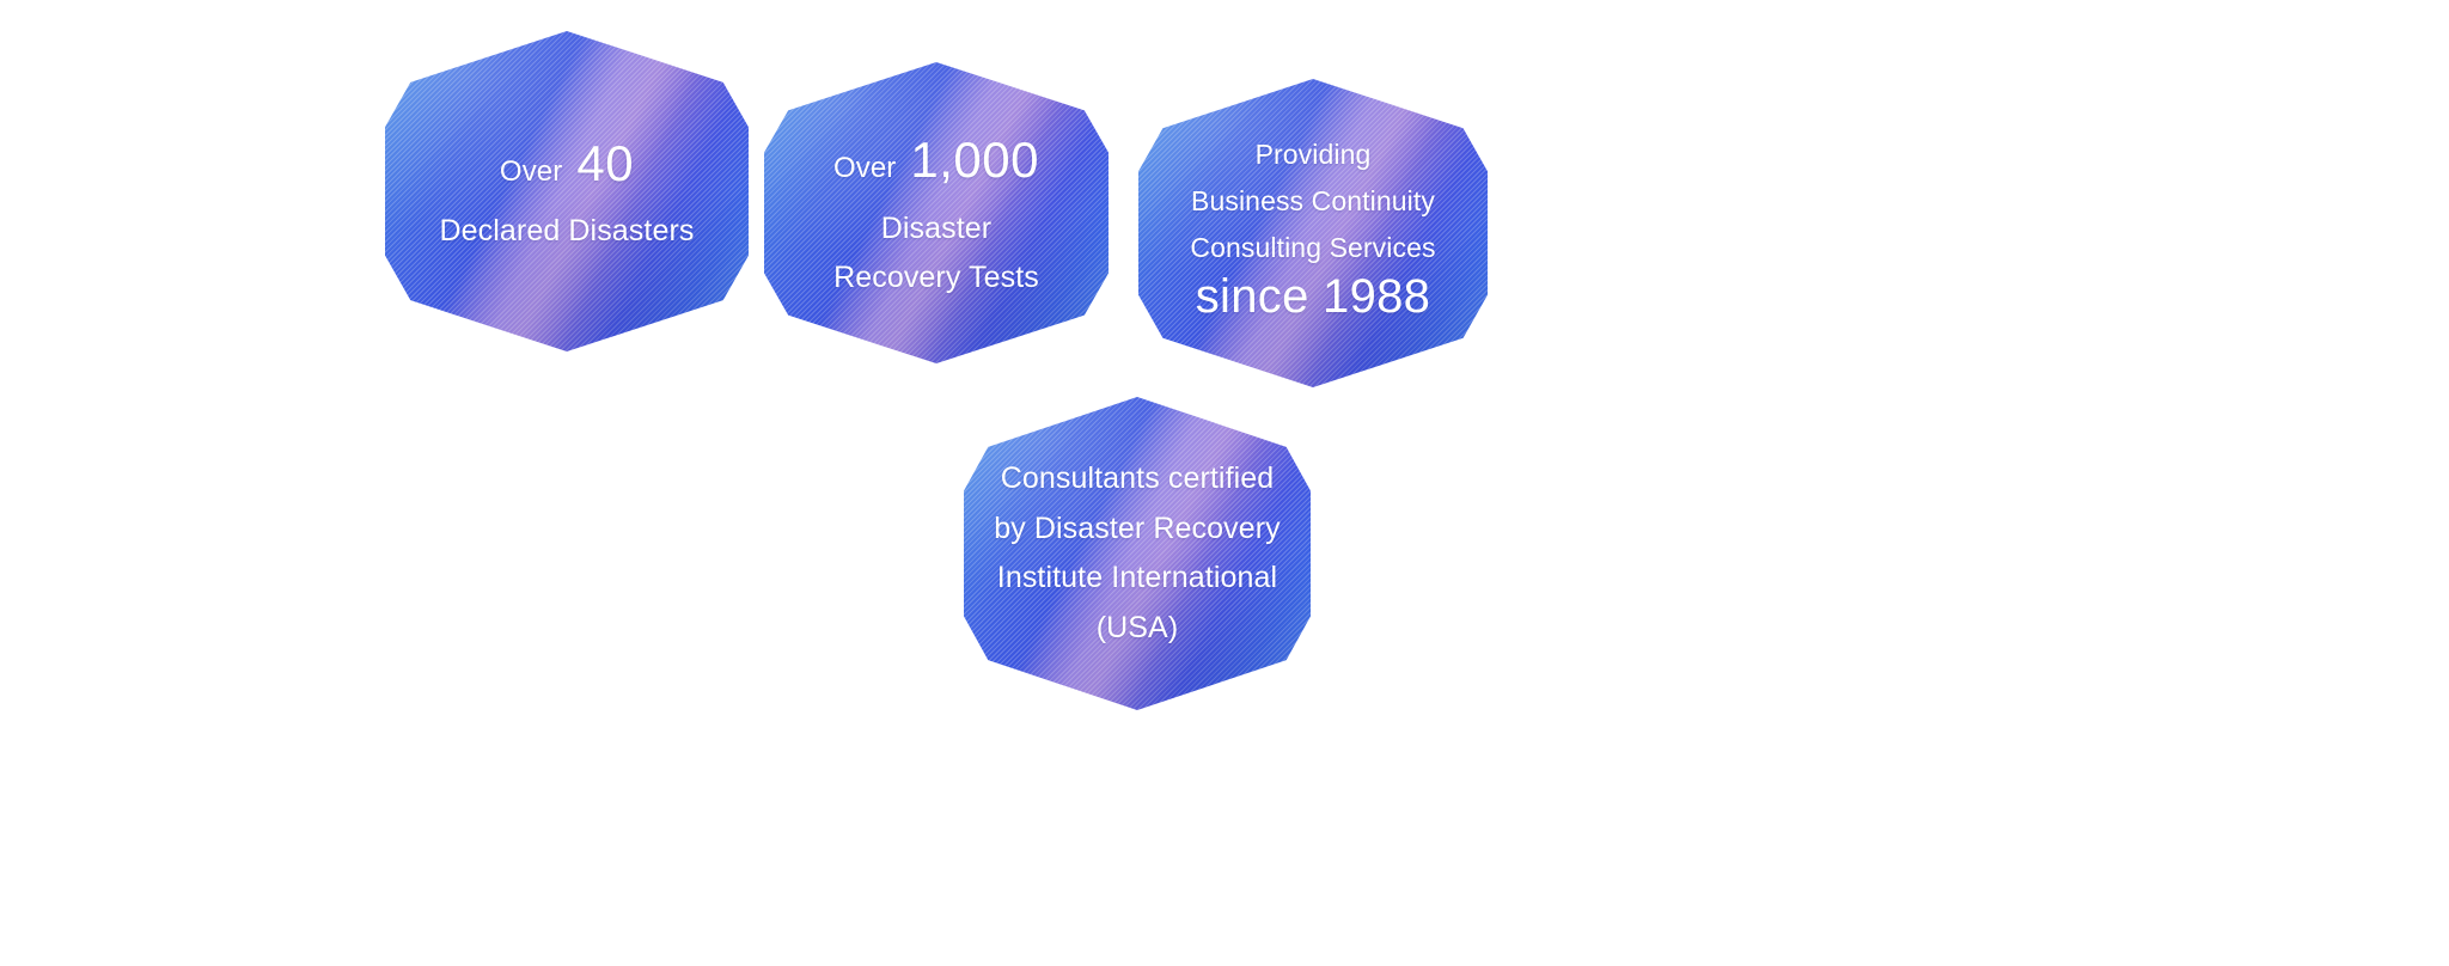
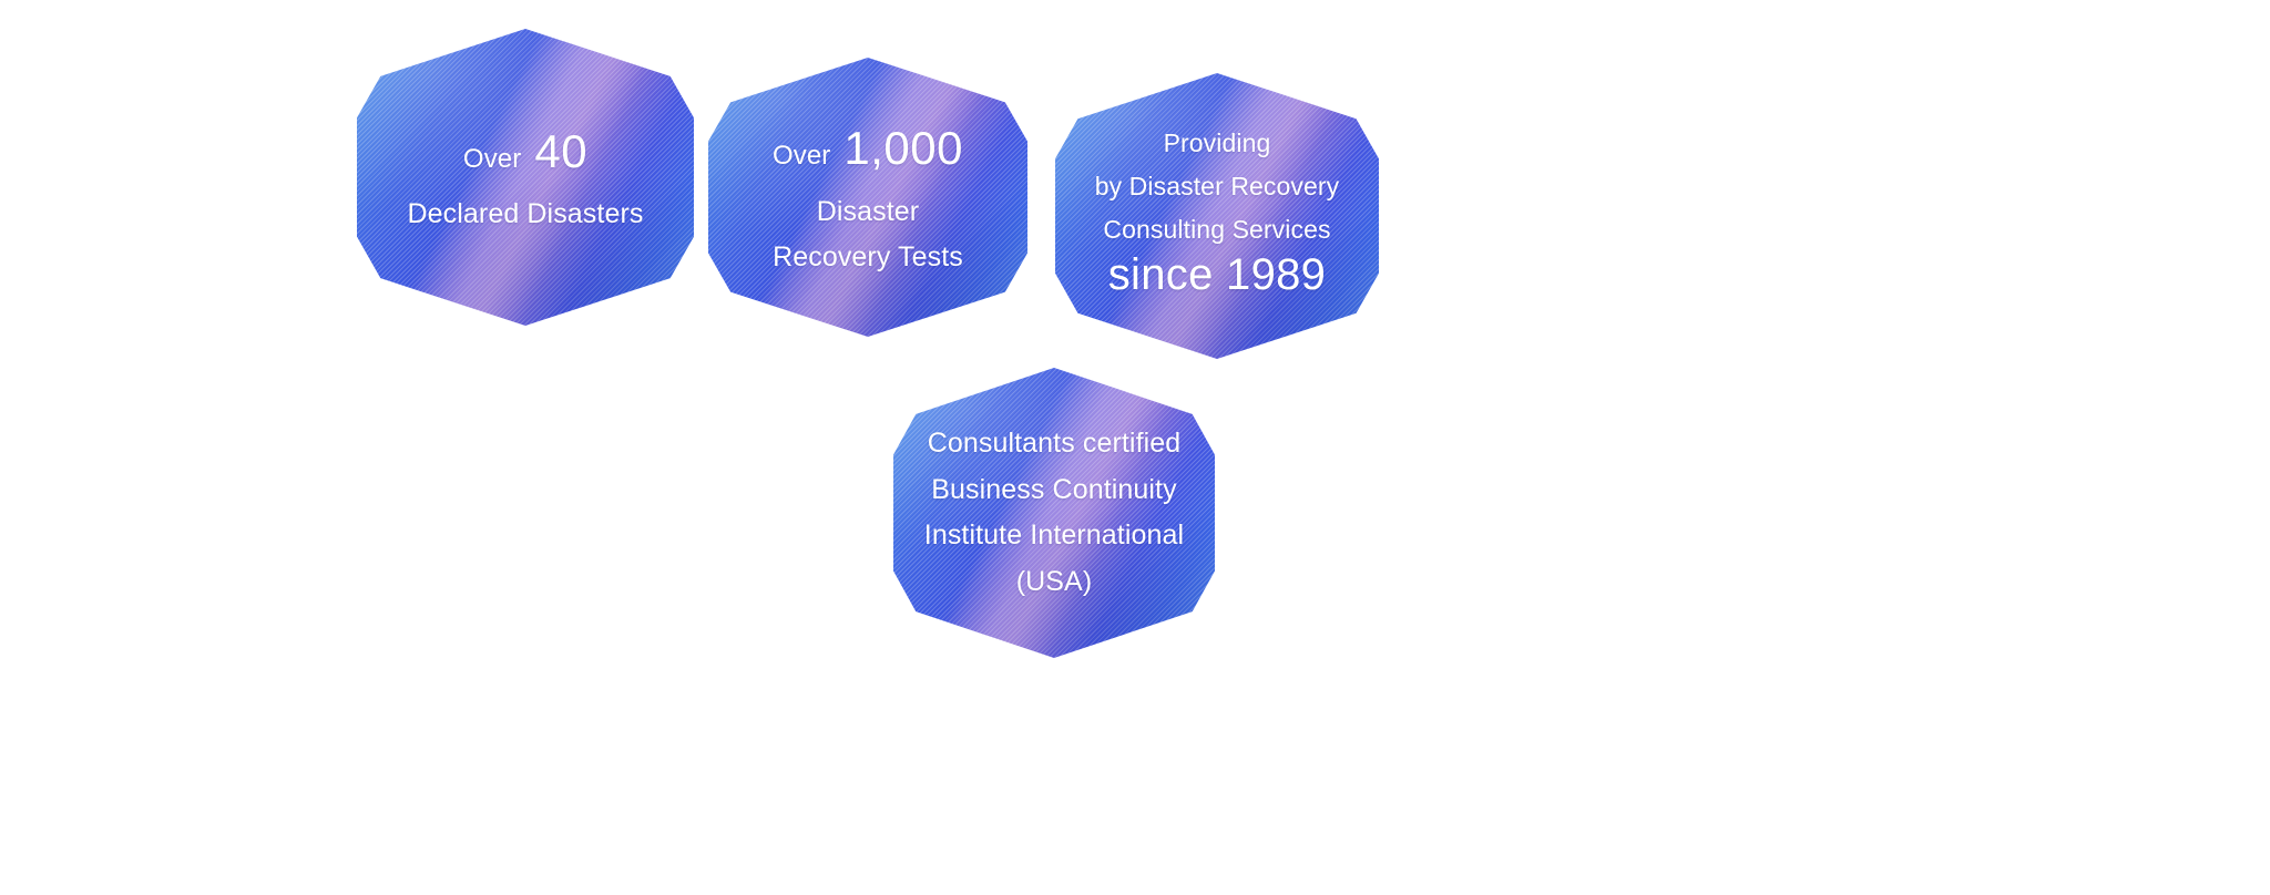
  Over
  40
  Declared Disasters
  Over
  1,000
  Disaster
  Recovery Tests
  Providing
- Business Continuity
+ by Disaster Recovery
  Consulting Services
- since 1988
+ since 1989
  Consultants certified
- by Disaster Recovery
+ Business Continuity
  Institute International
  (USA)
